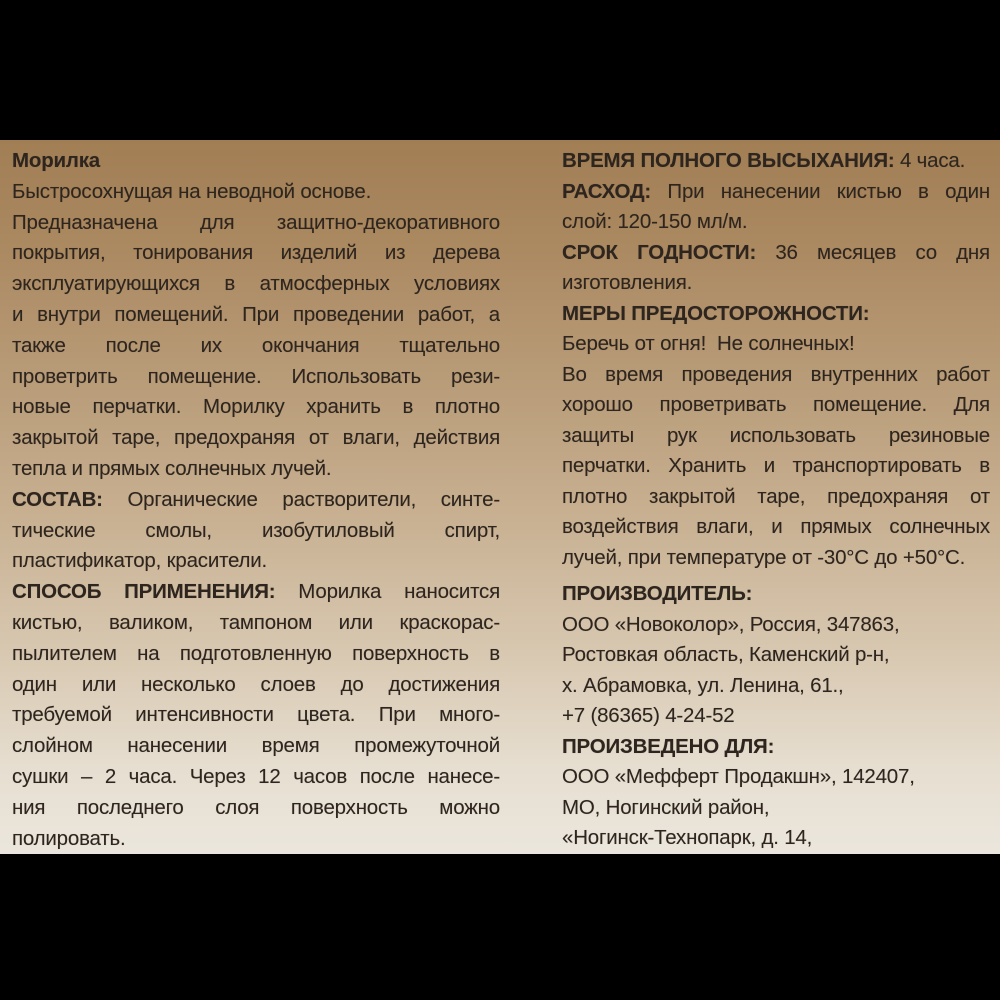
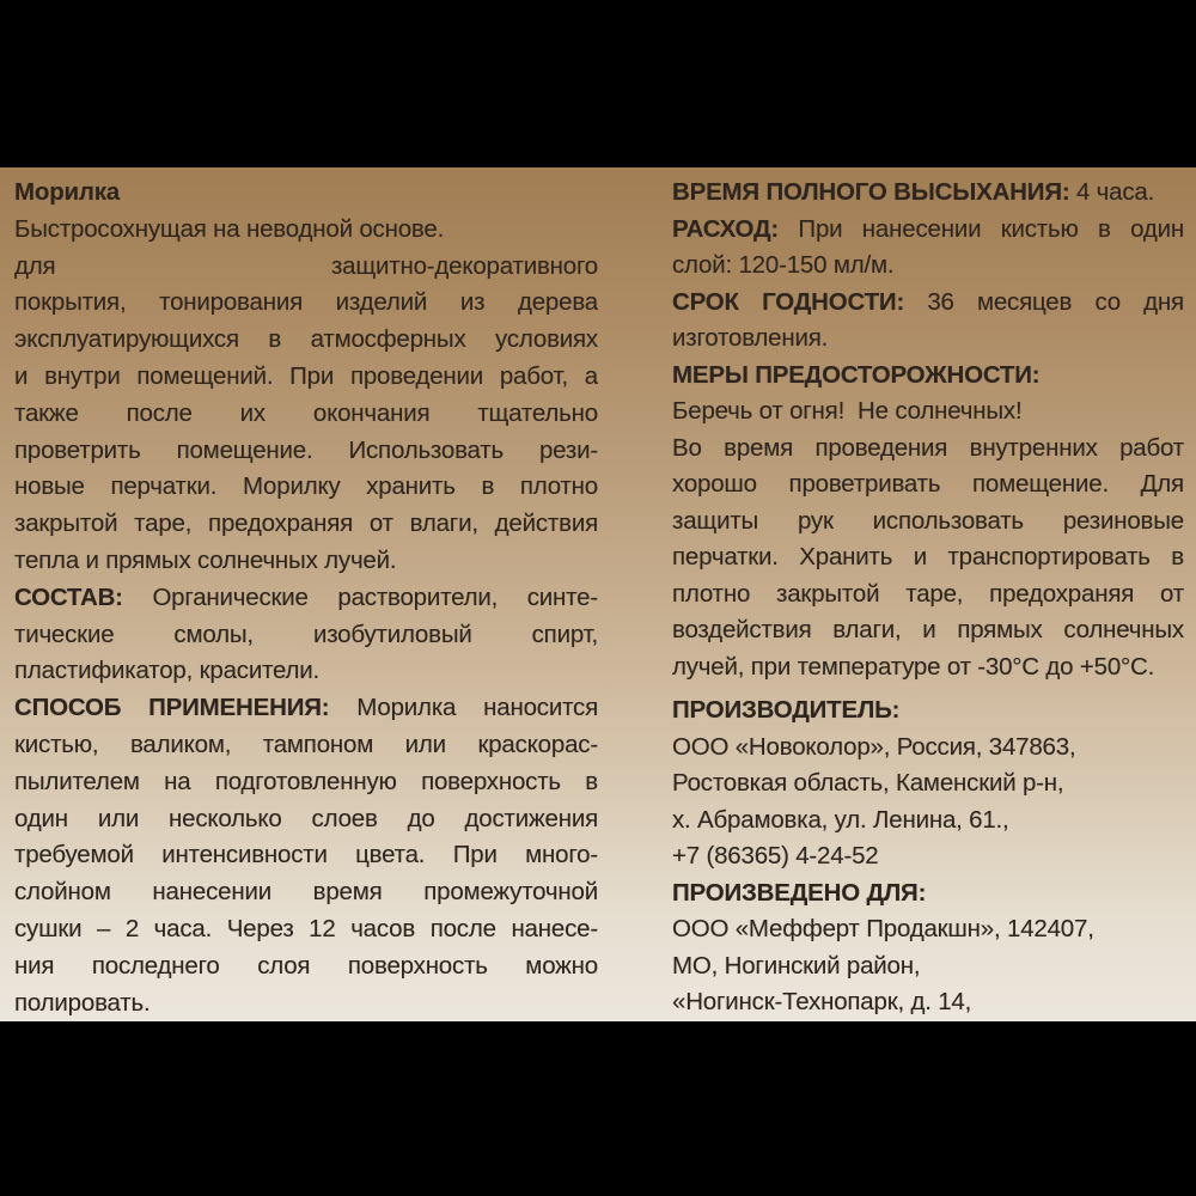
  Морилка
  Быстросохнущая на неводной основе.
- Предназначена
  для
  защитно-декоративного
  покрытия,
  тонирования
  изделий
  из
  дерева
  эксплуатирующихся
  в
  атмосферных
  условиях
  и
  внутри
  помещений.
  При
  проведении
  работ,
  а
  также
  после
  их
  окончания
  тщательно
  проветрить
  помещение.
  Использовать
  рези-
  новые
  перчатки.
  Морилку
  хранить
  в
  плотно
  закрытой
  таре,
  предохраняя
  от
  влаги,
  действия
  тепла и прямых солнечных лучей.
  СОСТАВ:
  Органические
  растворители,
  синте-
  тические
  смолы,
  изобутиловый
  спирт,
  пластификатор, красители.
  СПОСОБ
  ПРИМЕНЕНИЯ:
  Морилка
  наносится
  кистью,
  валиком,
  тампоном
  или
  краскорас-
  пылителем
  на
  подготовленную
  поверхность
  в
  один
  или
  несколько
  слоев
  до
  достижения
  требуемой
  интенсивности
  цвета.
  При
  много-
  слойном
  нанесении
  время
  промежуточной
  сушки
  –
  2
  часа.
  Через
  12
  часов
  после
  нанесе-
  ния
  последнего
  слоя
  поверхность
  можно
  полировать.
  ВРЕМЯ ПОЛНОГО ВЫСЫХАНИЯ: 4 часа.
  РАСХОД:
  При
  нанесении
  кистью
  в
  один
  слой: 120-150 мл/м.
  СРОК
  ГОДНОСТИ:
  36
  месяцев
  со
  дня
  изготовления.
  МЕРЫ ПРЕДОСТОРОЖНОСТИ:
  Беречь от огня! Не солнечных!
  Во
  время
  проведения
  внутренних
  работ
  хорошо
  проветривать
  помещение.
  Для
  защиты
  рук
  использовать
  резиновые
  перчатки.
  Хранить
  и
  транспортировать
  в
  плотно
  закрытой
  таре,
  предохраняя
  от
  воздействия
  влаги,
  и
  прямых
  солнечных
  лучей, при температуре от -30°С до +50°С.
  ПРОИЗВОДИТЕЛЬ:
  ООО «Новоколор», Россия, 347863,
  Ростовкая область, Каменский р-н,
  х. Абрамовка, ул. Ленина, 61.,
  +7 (86365) 4-24-52
  ПРОИЗВЕДЕНО ДЛЯ:
  ООО «Мефферт Продакшн», 142407,
  МО, Ногинский район,
  «Ногинск-Технопарк, д. 14,
